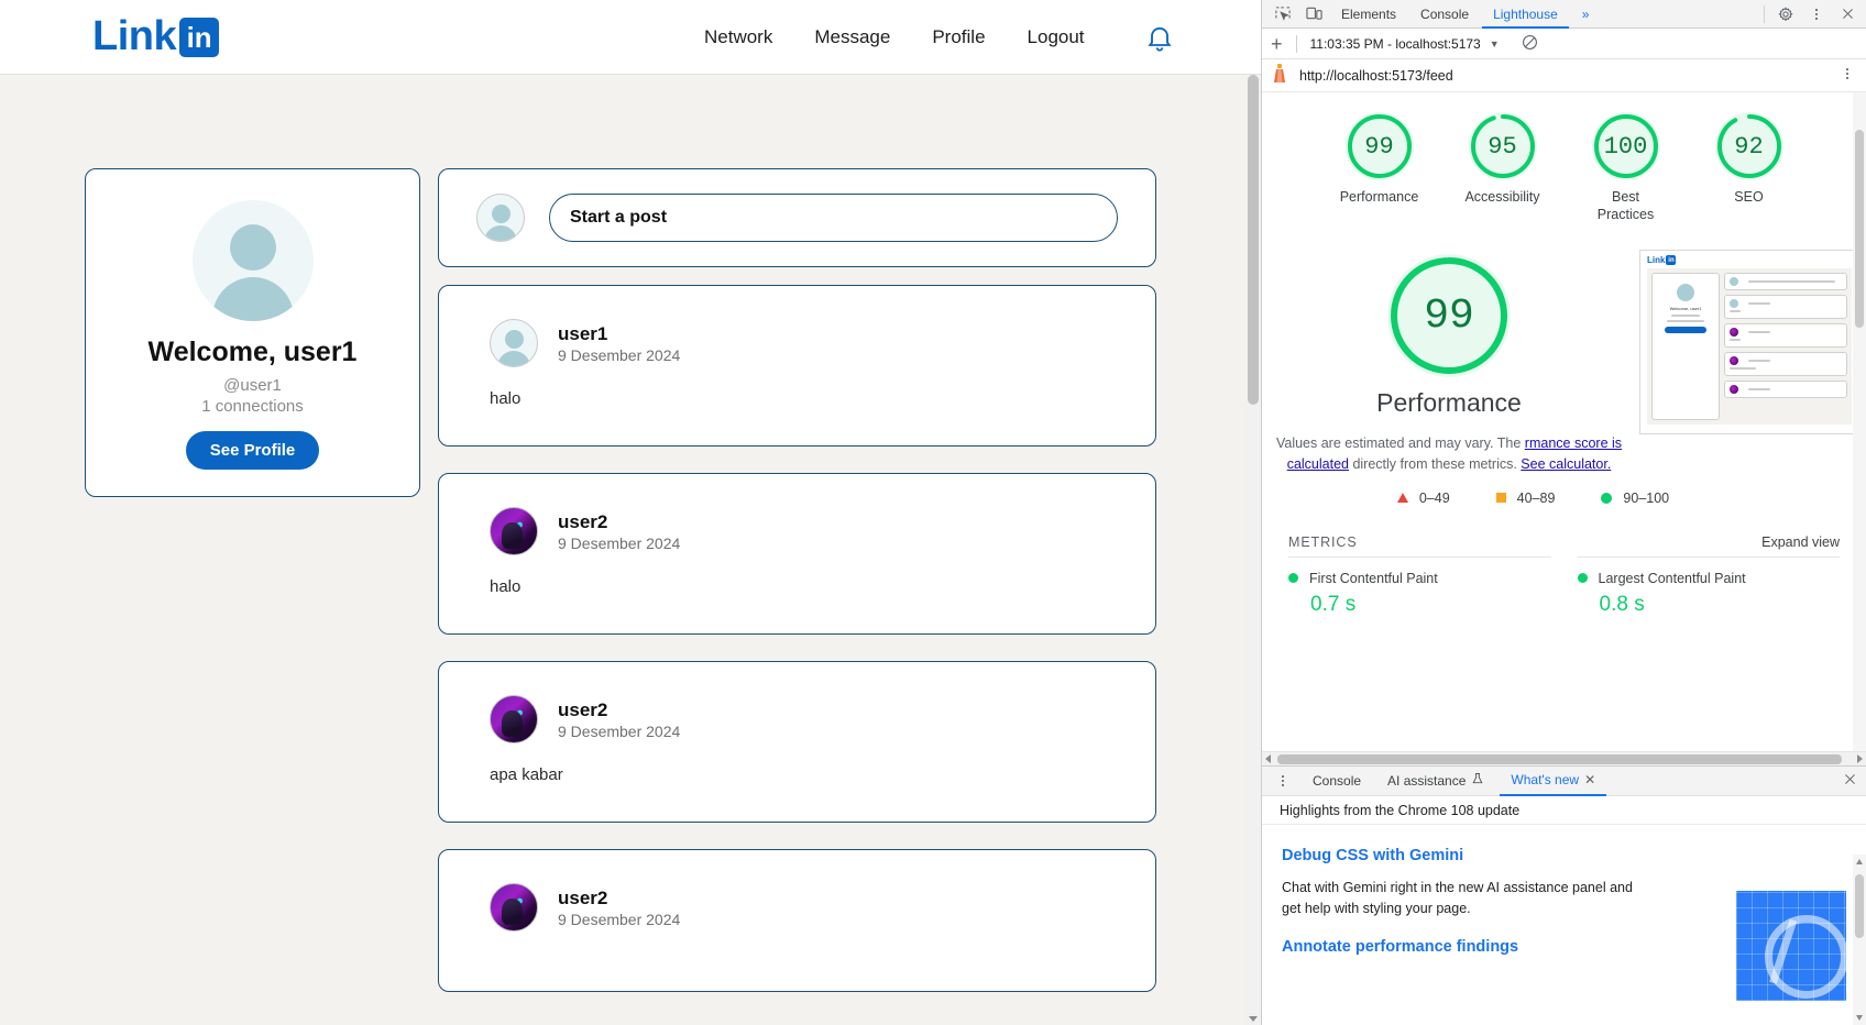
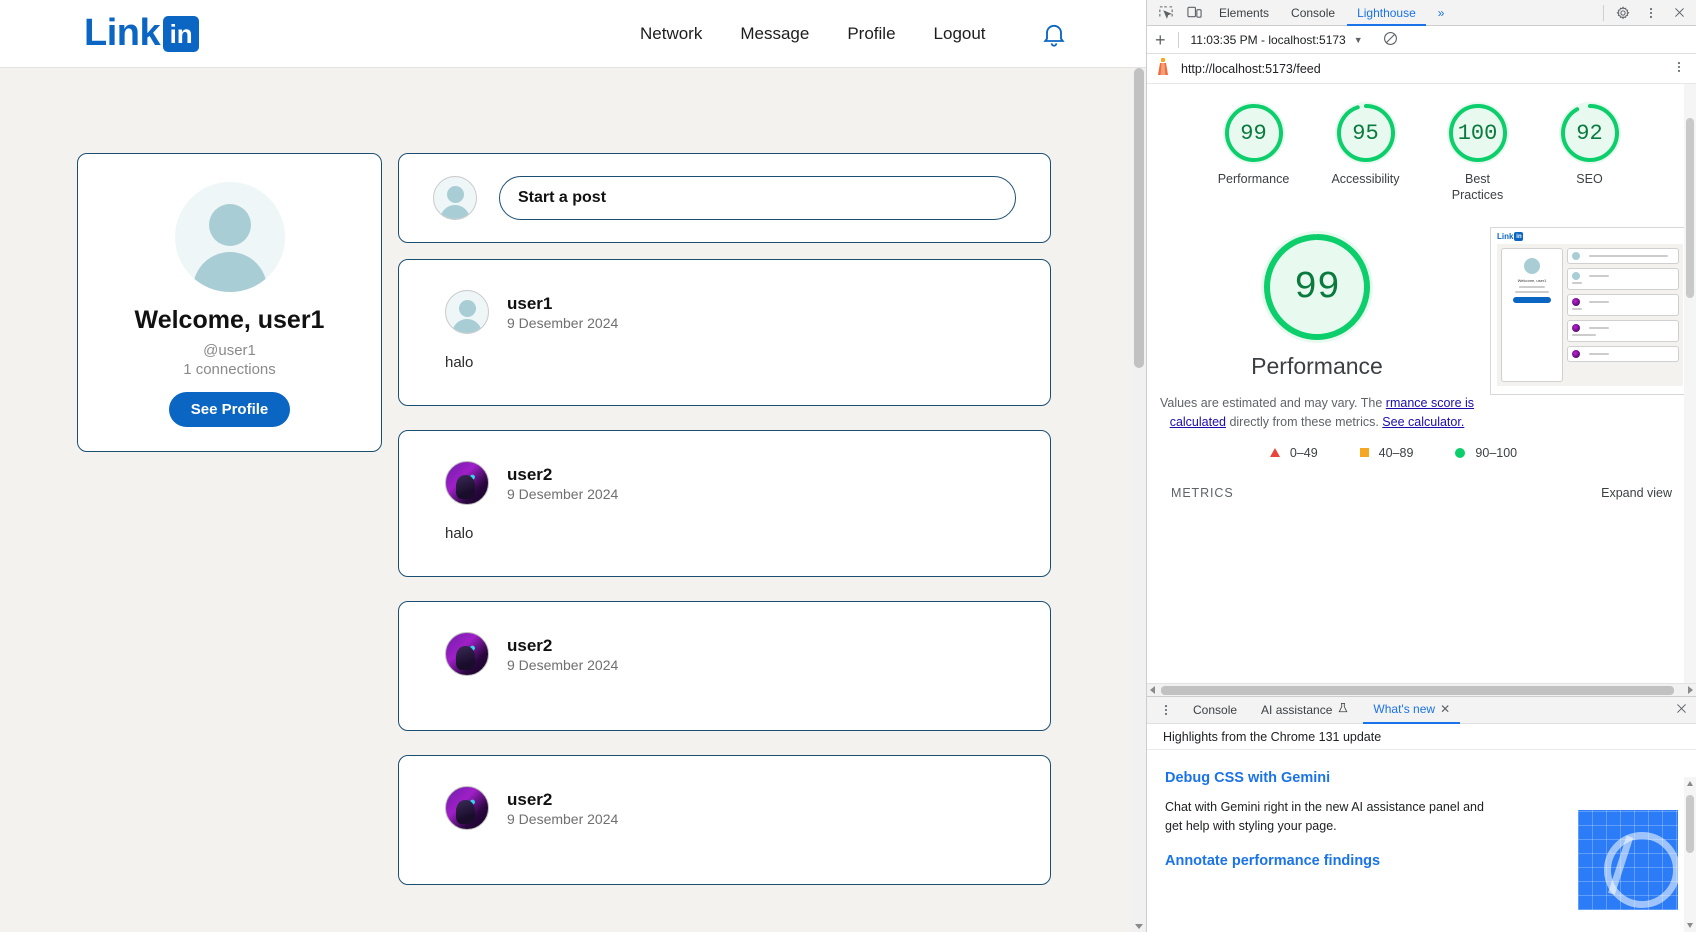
  Link
  in
  Network
  Message
  Profile
  Logout
  Welcome, user1
  @user1
  1 connections
  See Profile
  Start a post
  user1
  9 Desember 2024
  halo
  user2
  9 Desember 2024
  halo
  user2
  9 Desember 2024
- apa kabar
  user2
  9 Desember 2024
  Elements
  Console
  Lighthouse
  »
  +
  11:03:35 PM - localhost:5173
  ▼
  http://localhost:5173/feed
  99
  Performance
  95
  Accessibility
  100
  Best
  Practices
  92
  SEO
  99
  Performance
  Values are estimated and may vary. The rmance score is calculated directly from these metrics. See calculator.
  Link
  0–49
  40–89
  90–100
  METRICS
  Expand view
- First Contentful Paint
- 0.7 s
- Largest Contentful Paint
- 0.8 s
  Console
  AI assistance
  What's new
  ✕
- Highlights from the Chrome 108 update
+ Highlights from the Chrome 131 update
  Debug CSS with Gemini
  Chat with Gemini right in the new AI assistance panel and get help with styling your page.
  Annotate performance findings
